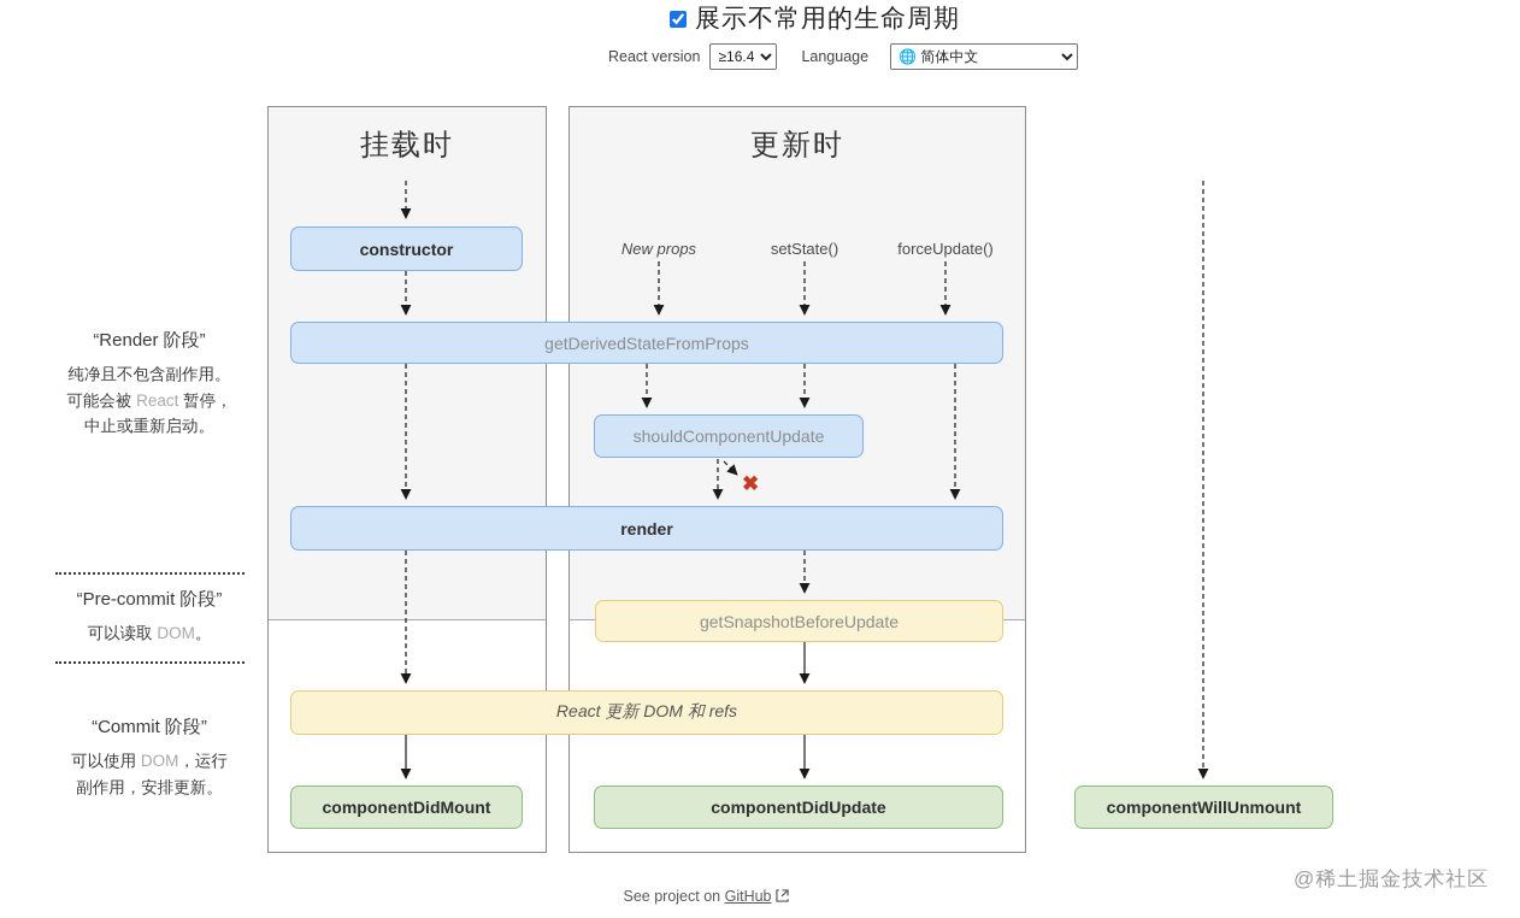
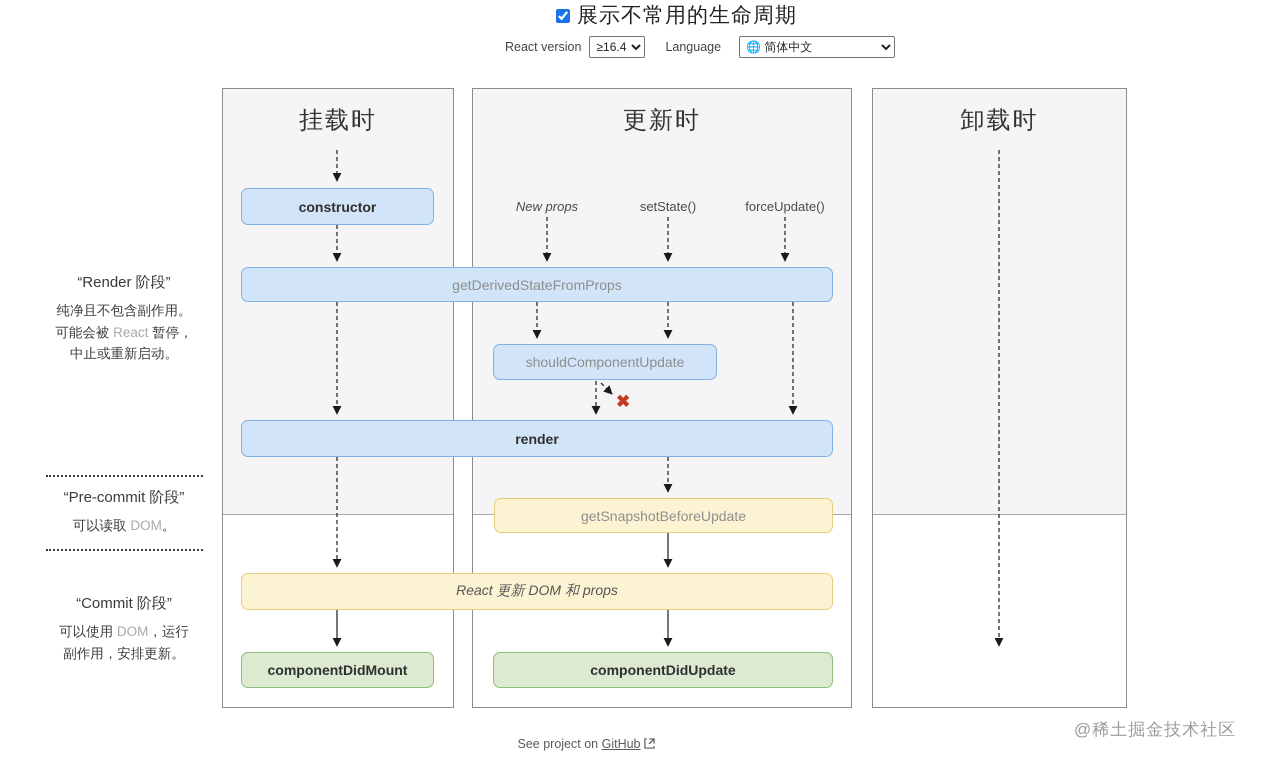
  展示不常用的生命周期
  React version
  ≥16.4
  Language
  🌐 简体中文
  “Render 阶段”
  纯净且不包含副作用。
  可能会被 React 暂停，
  中止或重新启动。
  “Pre-commit 阶段”
  可以读取 DOM。
  “Commit 阶段”
  可以使用 DOM，运行
  副作用，安排更新。
  挂载时
  更新时
+ 卸载时
  New props
  setState()
  forceUpdate()
  ✖
  constructor
  getDerivedStateFromProps
  shouldComponentUpdate
  render
  getSnapshotBeforeUpdate
- React 更新 DOM 和 refs
+ React 更新 DOM 和 props
  componentDidMount
  componentDidUpdate
- componentWillUnmount
  See project on GitHub
  @稀土掘金技术社区
